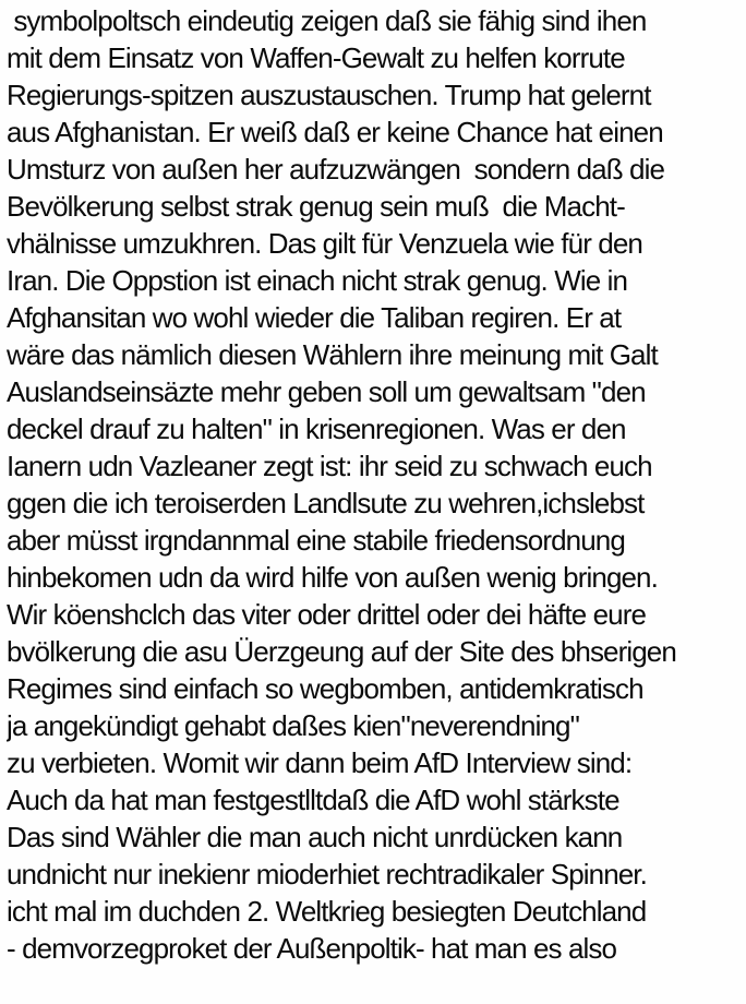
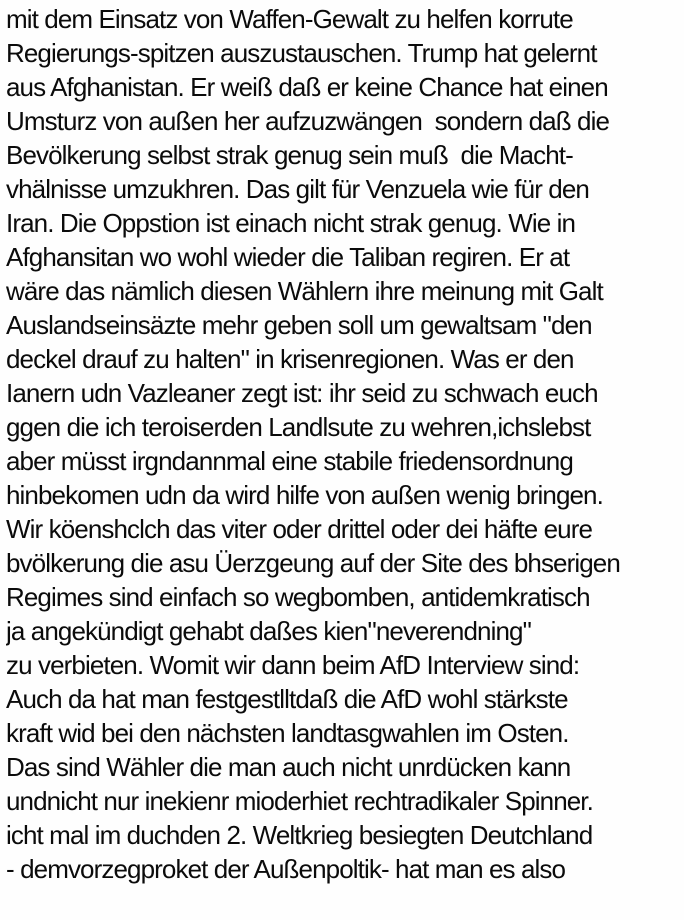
- symbolpoltsch eindeutig zeigen daß sie fähig sind ihen
  mit dem Einsatz von Waffen-Gewalt zu helfen korrute
  Regierungs-spitzen auszustauschen. Trump hat gelernt
  aus Afghanistan. Er weiß daß er keine Chance hat einen
  Umsturz von außen her aufzuzwängen sondern daß die
  Bevölkerung selbst strak genug sein muß die Macht-
  vhälnisse umzukhren. Das gilt für Venzuela wie für den
  Iran. Die Oppstion ist einach nicht strak genug. Wie in
  Afghansitan wo wohl wieder die Taliban regiren. Er at
  wäre das nämlich diesen Wählern ihre meinung mit Galt
  Auslandseinsäzte mehr geben soll um gewaltsam "den
  deckel drauf zu halten" in krisenregionen. Was er den
  Ianern udn Vazleaner zegt ist: ihr seid zu schwach euch
  ggen die ich teroiserden Landlsute zu wehren,ichslebst
  aber müsst irgndannmal eine stabile friedensordnung
  hinbekomen udn da wird hilfe von außen wenig bringen.
  Wir köenshclch das viter oder drittel oder dei häfte eure
  bvölkerung die asu Üerzgeung auf der Site des bhserigen
  Regimes sind einfach so wegbomben, antidemkratisch
  ja angekündigt gehabt daßes kien"neverendning"
  zu verbieten. Womit wir dann beim AfD Interview sind:
  Auch da hat man festgestlltdaß die AfD wohl stärkste
+ kraft wid bei den nächsten landtasgwahlen im Osten.
  Das sind Wähler die man auch nicht unrdücken kann
  undnicht nur inekienr mioderhiet rechtradikaler Spinner.
  icht mal im duchden 2. Weltkrieg besiegten Deutchland
  - demvorzegproket der Außenpoltik- hat man es also
